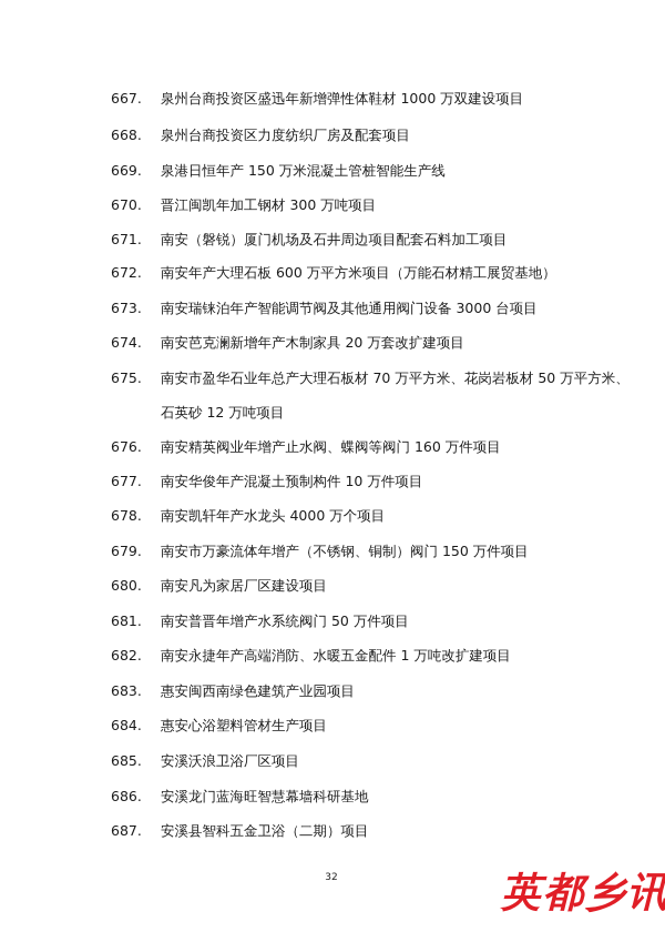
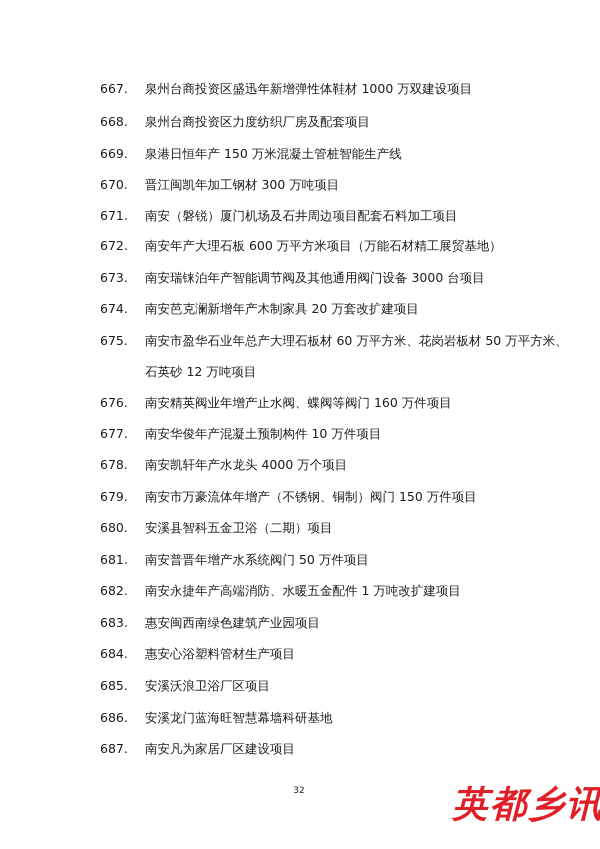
  667.
  泉州台商投资区盛迅年新增弹性体鞋材 1000 万双建设项目
  668.
  泉州台商投资区力度纺织厂房及配套项目
  669.
  泉港日恒年产 150 万米混凝土管桩智能生产线
  670.
  晋江闽凯年加工钢材 300 万吨项目
  671.
  南安（磐锐）厦门机场及石井周边项目配套石料加工项目
  672.
  南安年产大理石板 600 万平方米项目（万能石材精工展贸基地）
  673.
  南安瑞铼泊年产智能调节阀及其他通用阀门设备 3000 台项目
  674.
  南安芭克澜新增年产木制家具 20 万套改扩建项目
  675.
- 南安市盈华石业年总产大理石板材 70 万平方米、花岗岩板材 50 万平方米、
+ 南安市盈华石业年总产大理石板材 60 万平方米、花岗岩板材 50 万平方米、
  石英砂 12 万吨项目
  676.
  南安精英阀业年增产止水阀、蝶阀等阀门 160 万件项目
  677.
  南安华俊年产混凝土预制构件 10 万件项目
  678.
  南安凯轩年产水龙头 4000 万个项目
  679.
  南安市万豪流体年增产（不锈钢、铜制）阀门 150 万件项目
  680.
- 南安凡为家居厂区建设项目
+ 安溪县智科五金卫浴（二期）项目
  681.
  南安普晋年增产水系统阀门 50 万件项目
  682.
  南安永捷年产高端消防、水暖五金配件 1 万吨改扩建项目
  683.
  惠安闽西南绿色建筑产业园项目
  684.
  惠安心浴塑料管材生产项目
  685.
  安溪沃浪卫浴厂区项目
  686.
  安溪龙门蓝海旺智慧幕墙科研基地
  687.
- 安溪县智科五金卫浴（二期）项目
+ 南安凡为家居厂区建设项目
  32
  英都乡讯
